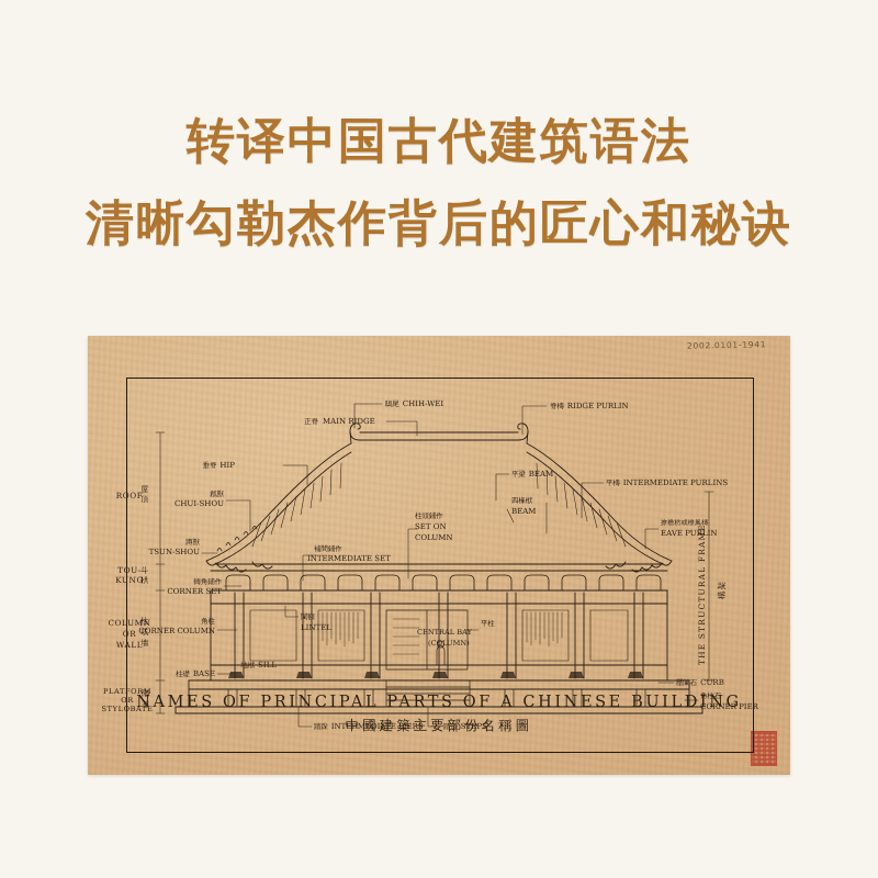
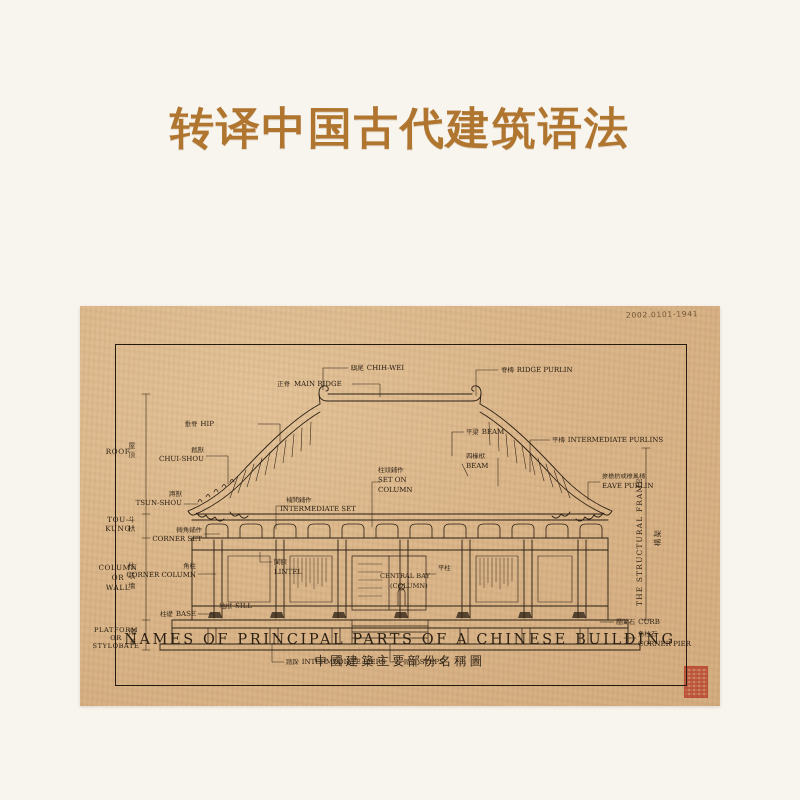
  转译中国古代建筑语法
- 清晰勾勒杰作背后的匠心和秘诀
